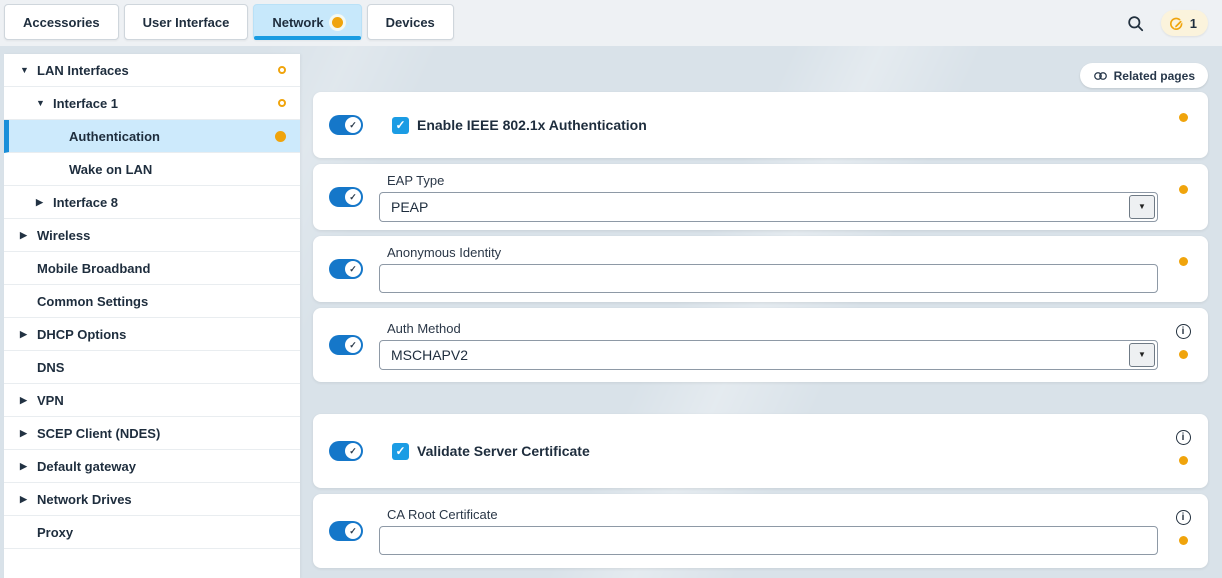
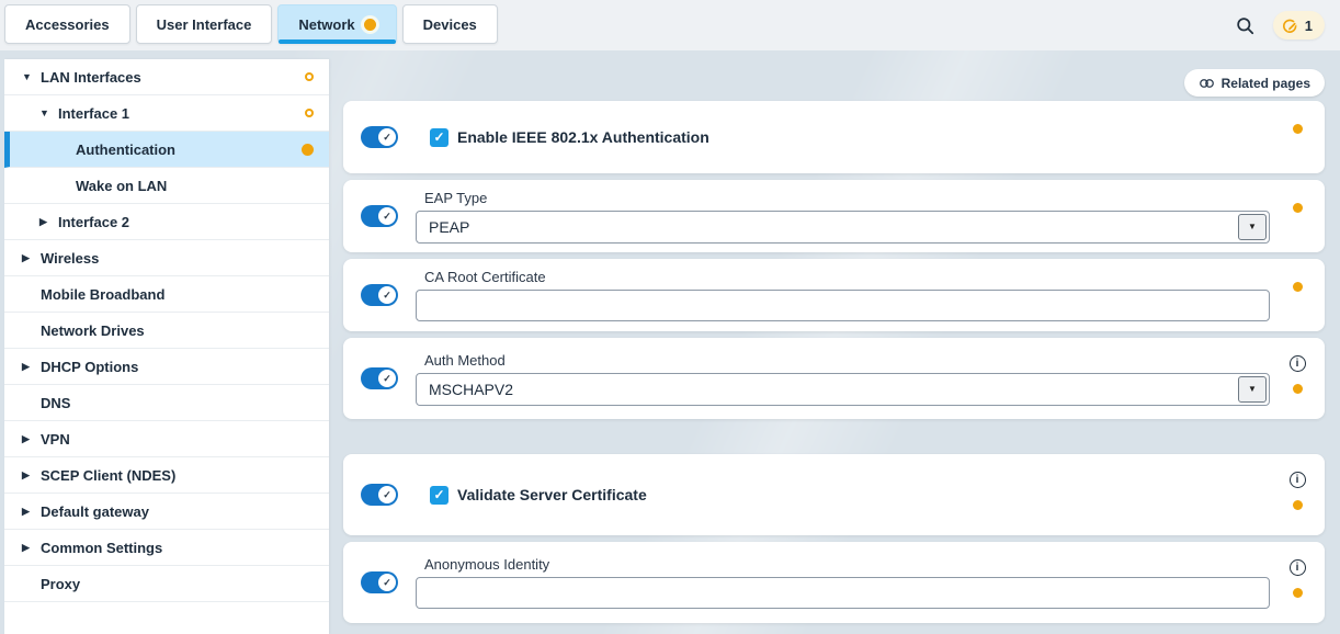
  Accessories
  User Interface
  Network
  Devices
  1
  ▼
  LAN Interfaces
  ▼
  Interface 1
  Authentication
  Wake on LAN
  ▶
- Interface 8
+ Interface 2
  ▶
  Wireless
  Mobile Broadband
- Common Settings
+ Network Drives
  ▶
  DHCP Options
  DNS
  ▶
  VPN
  ▶
  SCEP Client (NDES)
  ▶
  Default gateway
  ▶
- Network Drives
+ Common Settings
  Proxy
  Related pages
  ✓
  ✓
  Enable IEEE 802.1x Authentication
  ✓
  EAP Type
  PEAP
  ▼
  ✓
- Anonymous Identity
+ CA Root Certificate
  ✓
  Auth Method
  MSCHAPV2
  ▼
  i
  ✓
  ✓
  Validate Server Certificate
  i
  ✓
- CA Root Certificate
+ Anonymous Identity
  i
